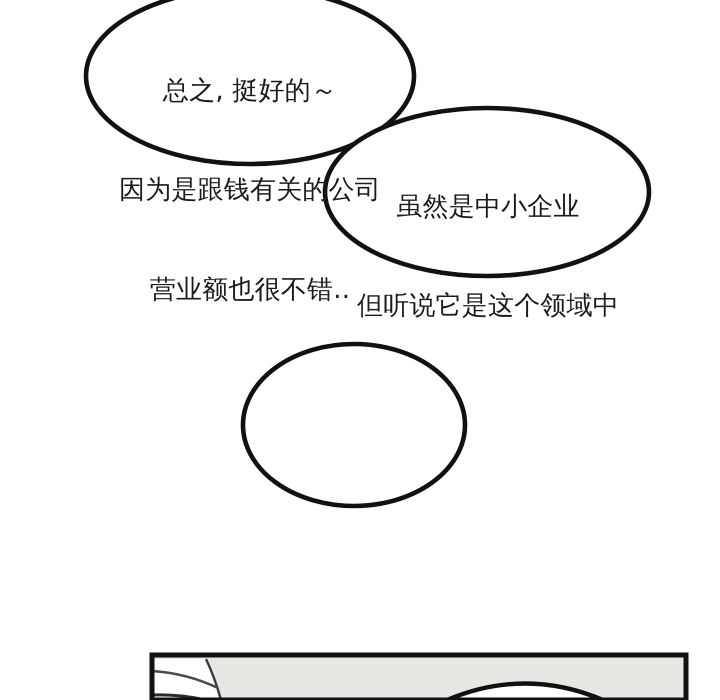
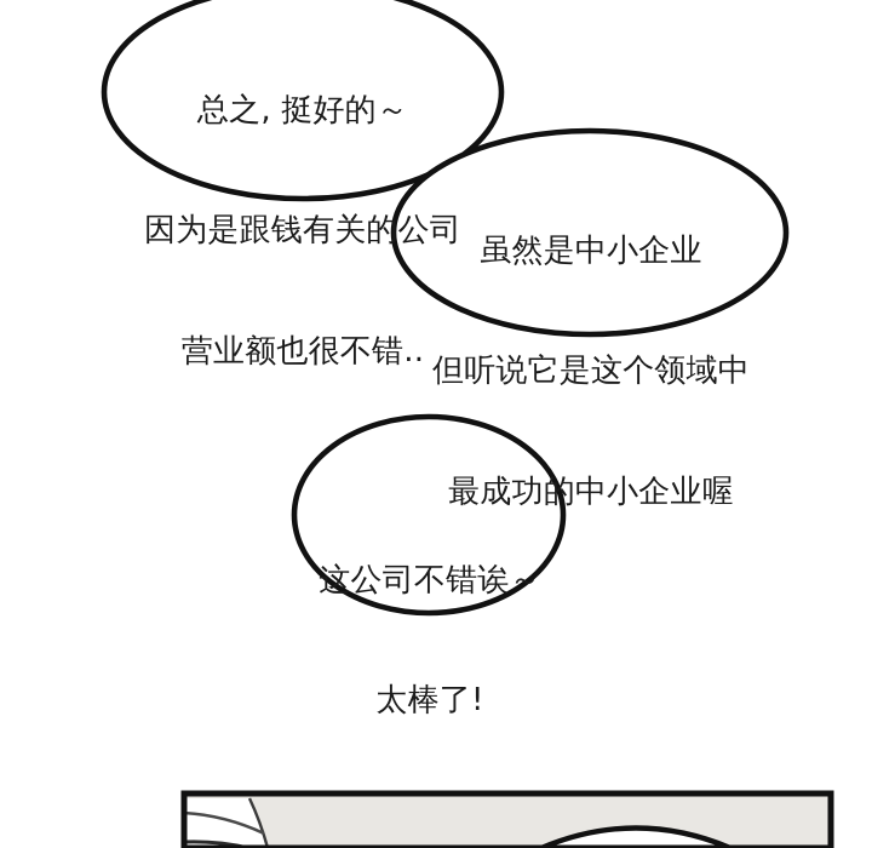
  总之, 挺好的～
  因为是跟钱有关的公司
  营业额也很不错..
  虽然是中小企业
  但听说它是这个领域中
+ 最成功的中小企业喔
+ 这公司不错诶～
+ 太棒了!
